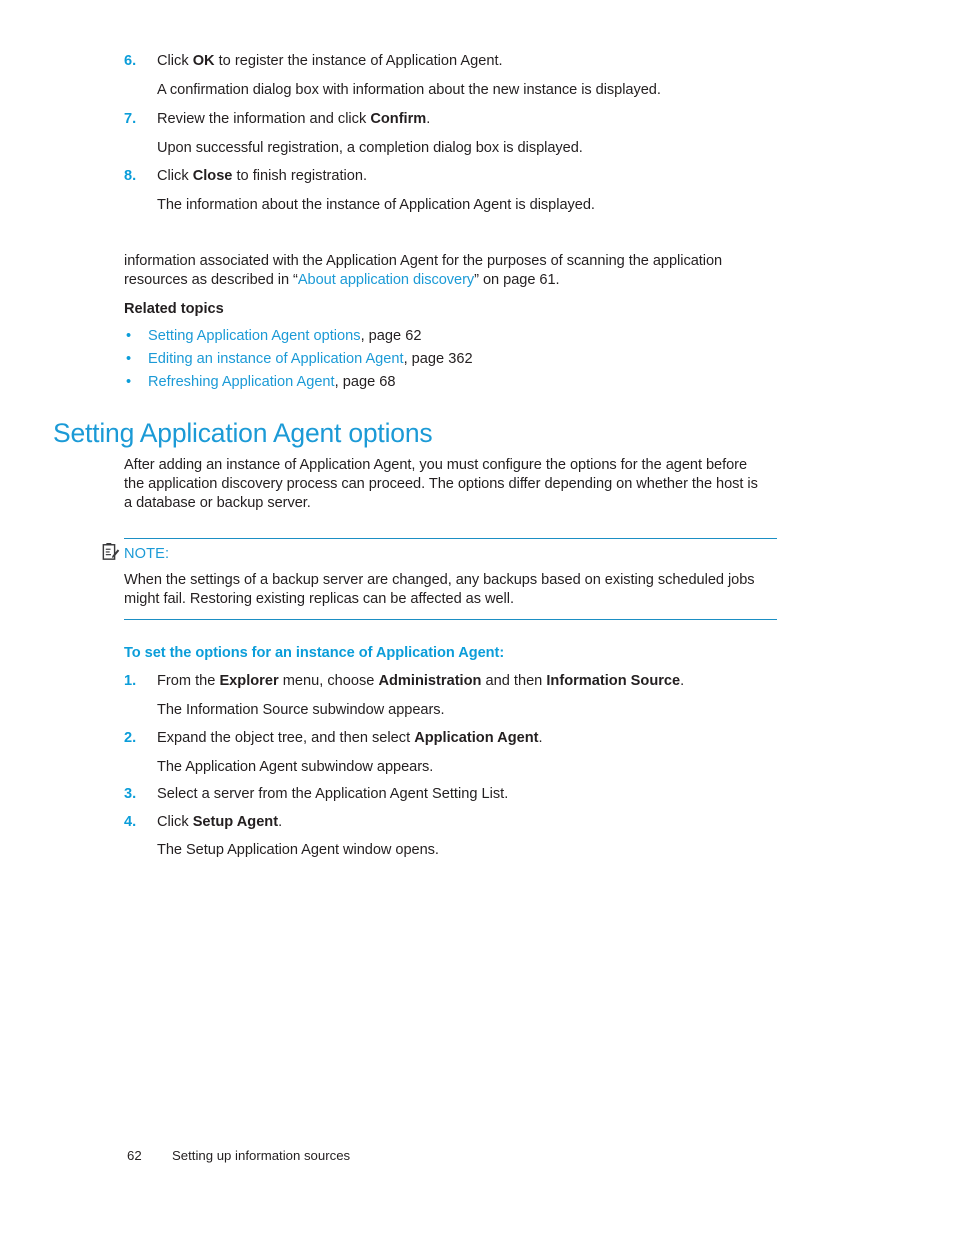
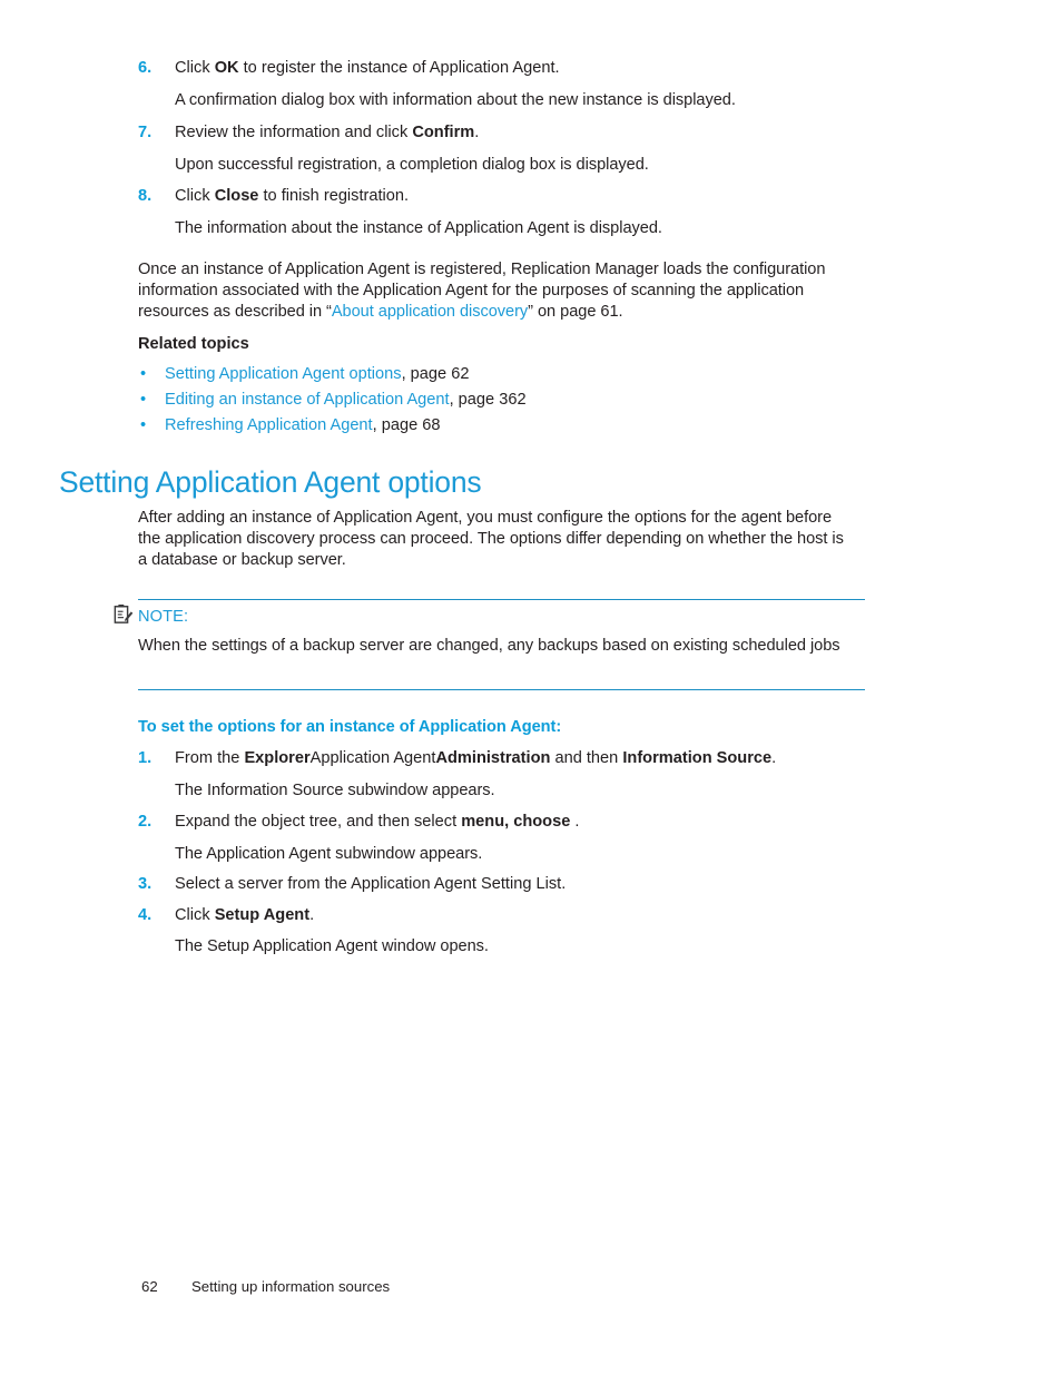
  6.
  Click OK to register the instance of Application Agent.
  A confirmation dialog box with information about the new instance is displayed.
  7.
  Review the information and click Confirm.
  Upon successful registration, a completion dialog box is displayed.
  8.
  Click Close to finish registration.
  The information about the instance of Application Agent is displayed.
+ Once an instance of Application Agent is registered, Replication Manager loads the configuration
  information associated with the Application Agent for the purposes of scanning the application
  resources as described in “About application discovery” on page 61.
  Related topics
  •
  Setting Application Agent options, page 62
  •
  Editing an instance of Application Agent, page 362
  •
  Refreshing Application Agent, page 68
  Setting Application Agent options
  After adding an instance of Application Agent, you must configure the options for the agent before
  the application discovery process can proceed. The options differ depending on whether the host is
  a database or backup server.
  NOTE:
  When the settings of a backup server are changed, any backups based on existing scheduled jobs
- might fail. Restoring existing replicas can be affected as well.
  To set the options for an instance of Application Agent:
  1.
- From the Explorer menu, choose Administration and then Information Source.
+ From the ExplorerApplication AgentAdministration and then Information Source.
  The Information Source subwindow appears.
  2.
- Expand the object tree, and then select Application Agent.
+ Expand the object tree, and then select menu, choose .
  The Application Agent subwindow appears.
  3.
  Select a server from the Application Agent Setting List.
  4.
  Click Setup Agent.
  The Setup Application Agent window opens.
  62
  Setting up information sources
